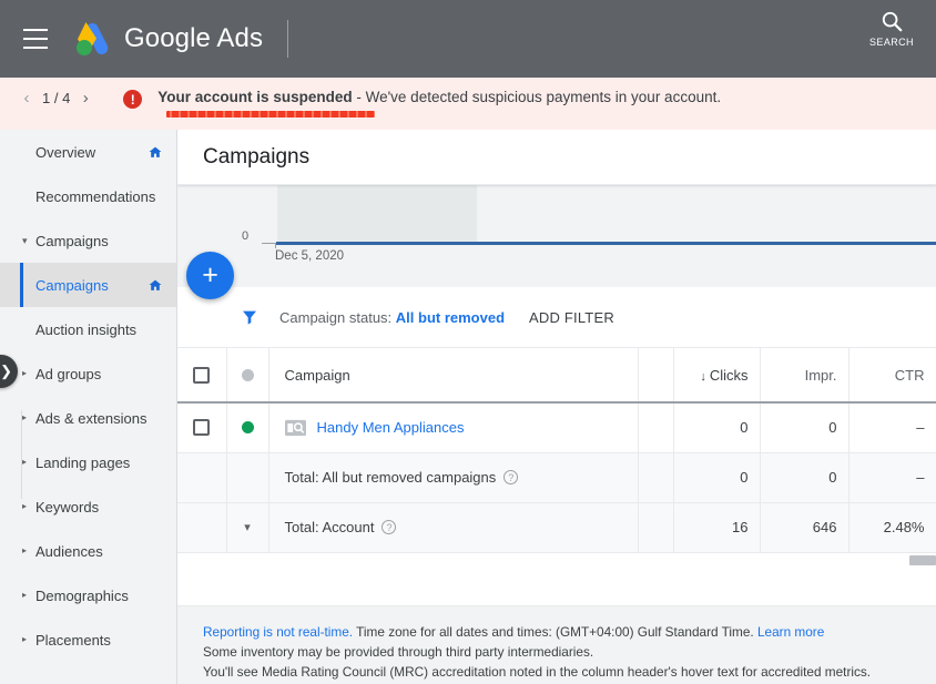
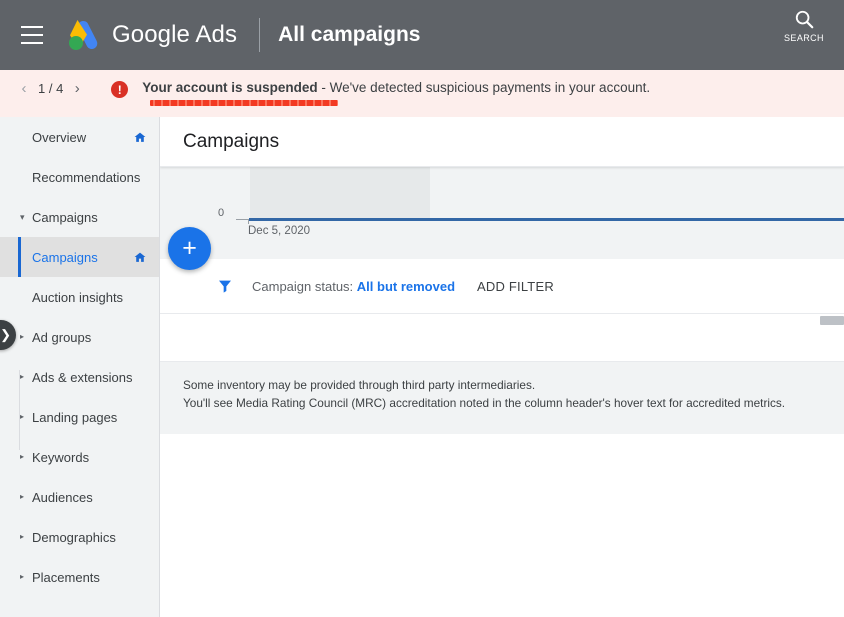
  Google Ads
+ All campaigns
  SEARCH
  ‹
  1 / 4
  ›
  !
  Your account is suspended - We've detected suspicious payments in your account.
  Overview
  Recommendations
  ▾
  Campaigns
  Campaigns
  Auction insights
  ▸
  Ad groups
  ▸
  Ads & extensions
  ▸
  Landing pages
  ▸
  Keywords
  ▸
  Audiences
  ▸
  Demographics
  ▸
  Placements
  ❯
  Campaigns
  0
  Dec 5, 2020
  Campaign status: All but removed
  ADD FILTER
  +
- 		Campaign		↓ Clicks	Impr.	CTR
- 		Handy Men Appliances		0	0	–
- 		Total: All but removed campaigns ?		0	0	–
- 	▾	Total: Account ?		16	646	2.48%
- Reporting is not real-time. Time zone for all dates and times: (GMT+04:00) Gulf Standard Time. Learn more
  Some inventory may be provided through third party intermediaries.
  You'll see Media Rating Council (MRC) accreditation noted in the column header's hover text for accredited metrics.
